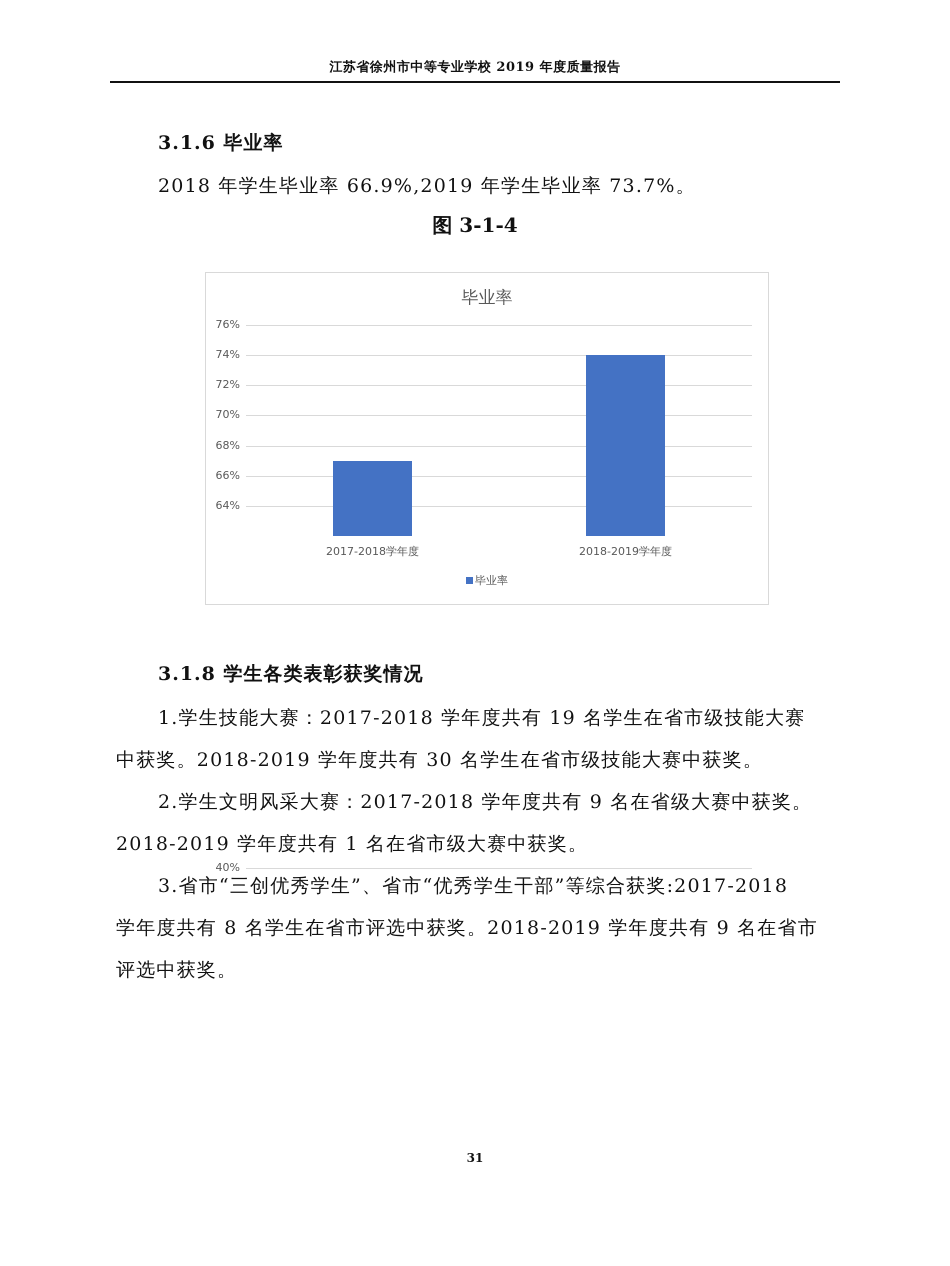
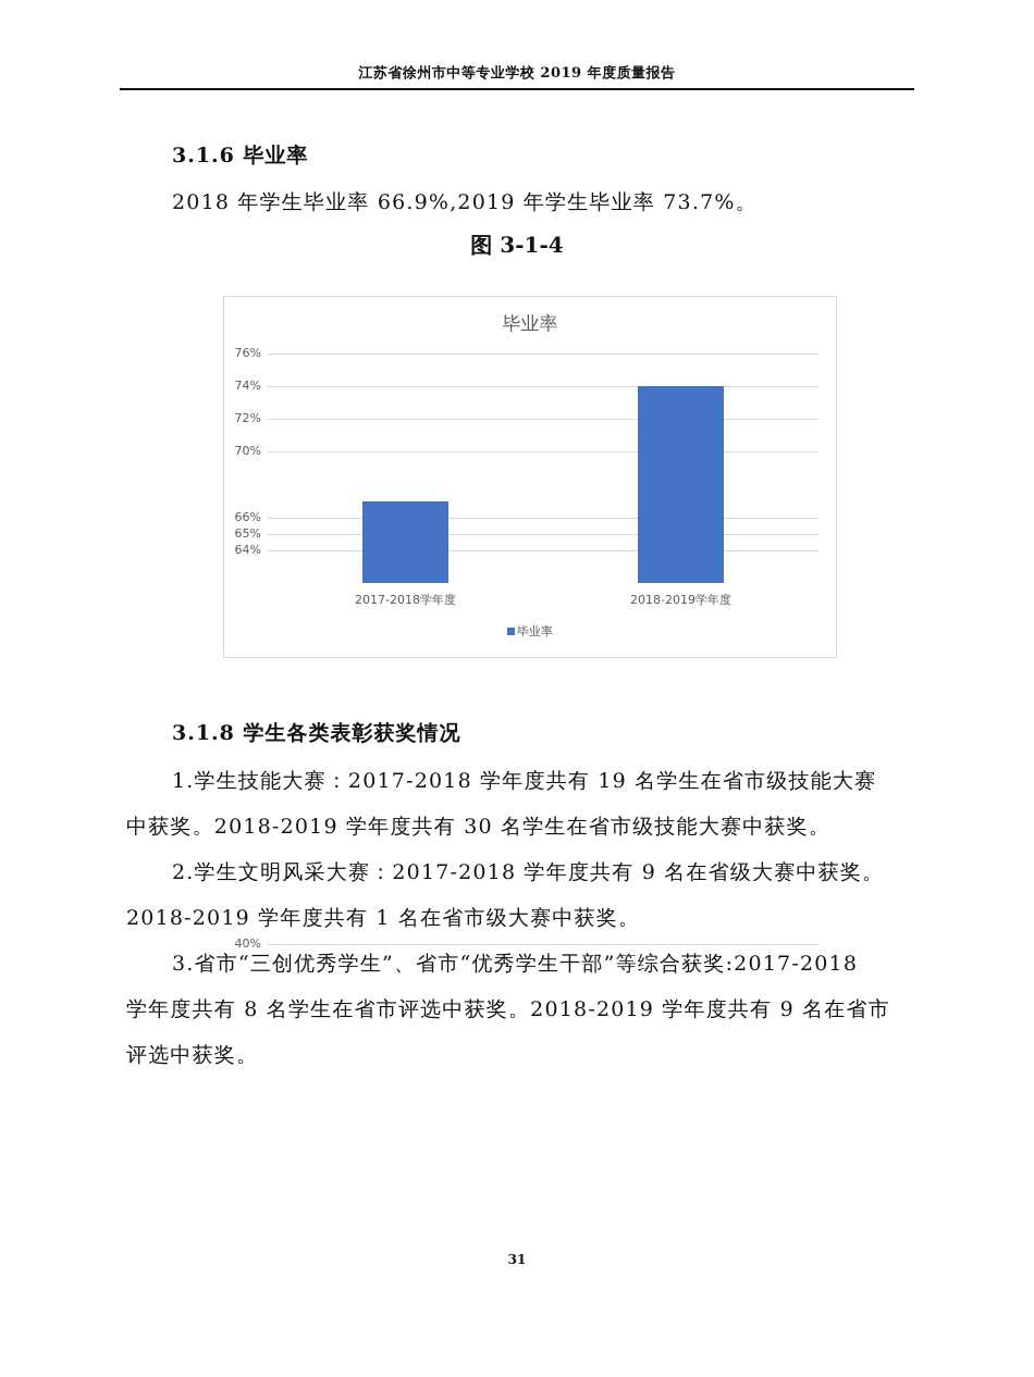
  江苏省徐州市中等专业学校 2019 年度质量报告
  3.1.6 毕业率
  2018 年学生毕业率 66.9%,2019 年学生毕业率 73.7%。
  图 3-1-4
  毕业率
  76%
  74%
  72%
  70%
- 68%
+ 65%
  66%
  64%
  40%
  2017-2018学年度
  2018-2019学年度
  毕业率
  3.1.8 学生各类表彰获奖情况
  1.学生技能大赛：2017-2018 学年度共有 19 名学生在省市级技能大赛
  中获奖。2018-2019 学年度共有 30 名学生在省市级技能大赛中获奖。
  2.学生文明风采大赛：2017-2018 学年度共有 9 名在省级大赛中获奖。
  2018-2019 学年度共有 1 名在省市级大赛中获奖。
  3.省市“三创优秀学生”、省市“优秀学生干部”等综合获奖:2017-2018
  学年度共有 8 名学生在省市评选中获奖。2018-2019 学年度共有 9 名在省市
  评选中获奖。
  31
